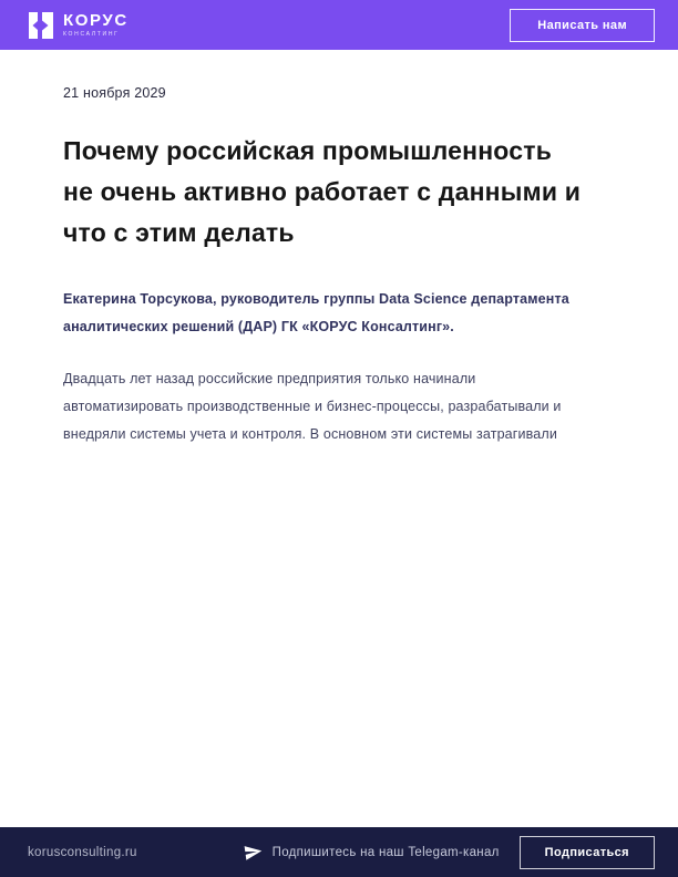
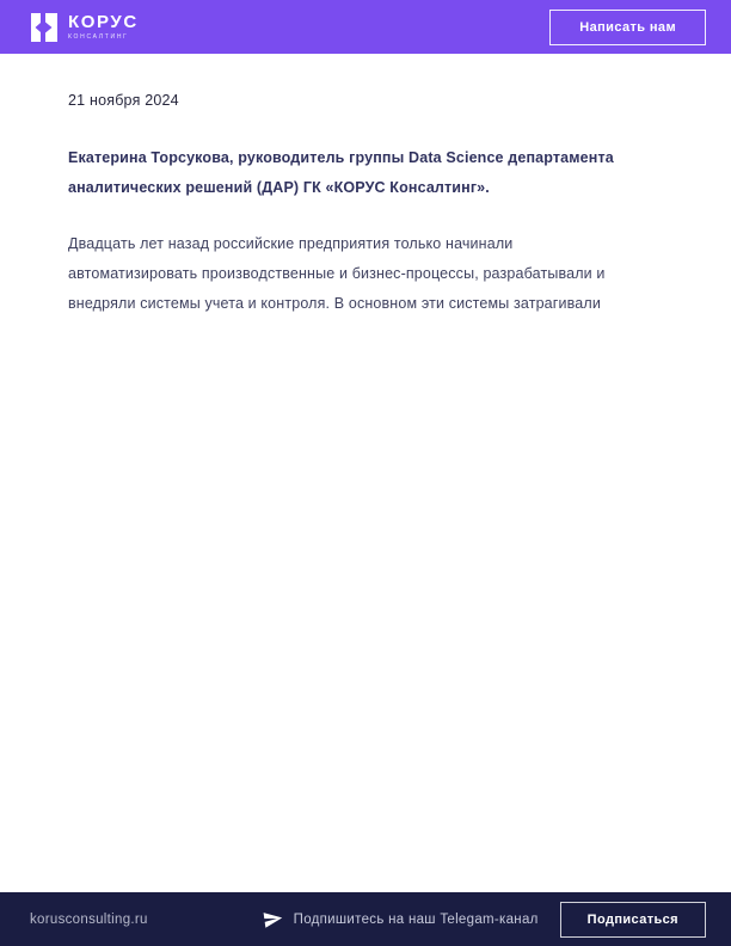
  КОРУС
  Написать нам
- 21 ноября 2029
+ 21 ноября 2024
- Почему российская промышленность
- не очень активно работает с данными и
- что с этим делать
  Екатерина Торсукова, руководитель группы Data Science департамента
  аналитических решений (ДАР) ГК «КОРУС Консалтинг».
  Двадцать лет назад российские предприятия только начинали
  автоматизировать производственные и бизнес-процессы, разрабатывали и
  внедряли системы учета и контроля. В основном эти системы затрагивали
  korusconsulting.ru
  Подпишитесь на наш Telegam-канал
  Подписаться
